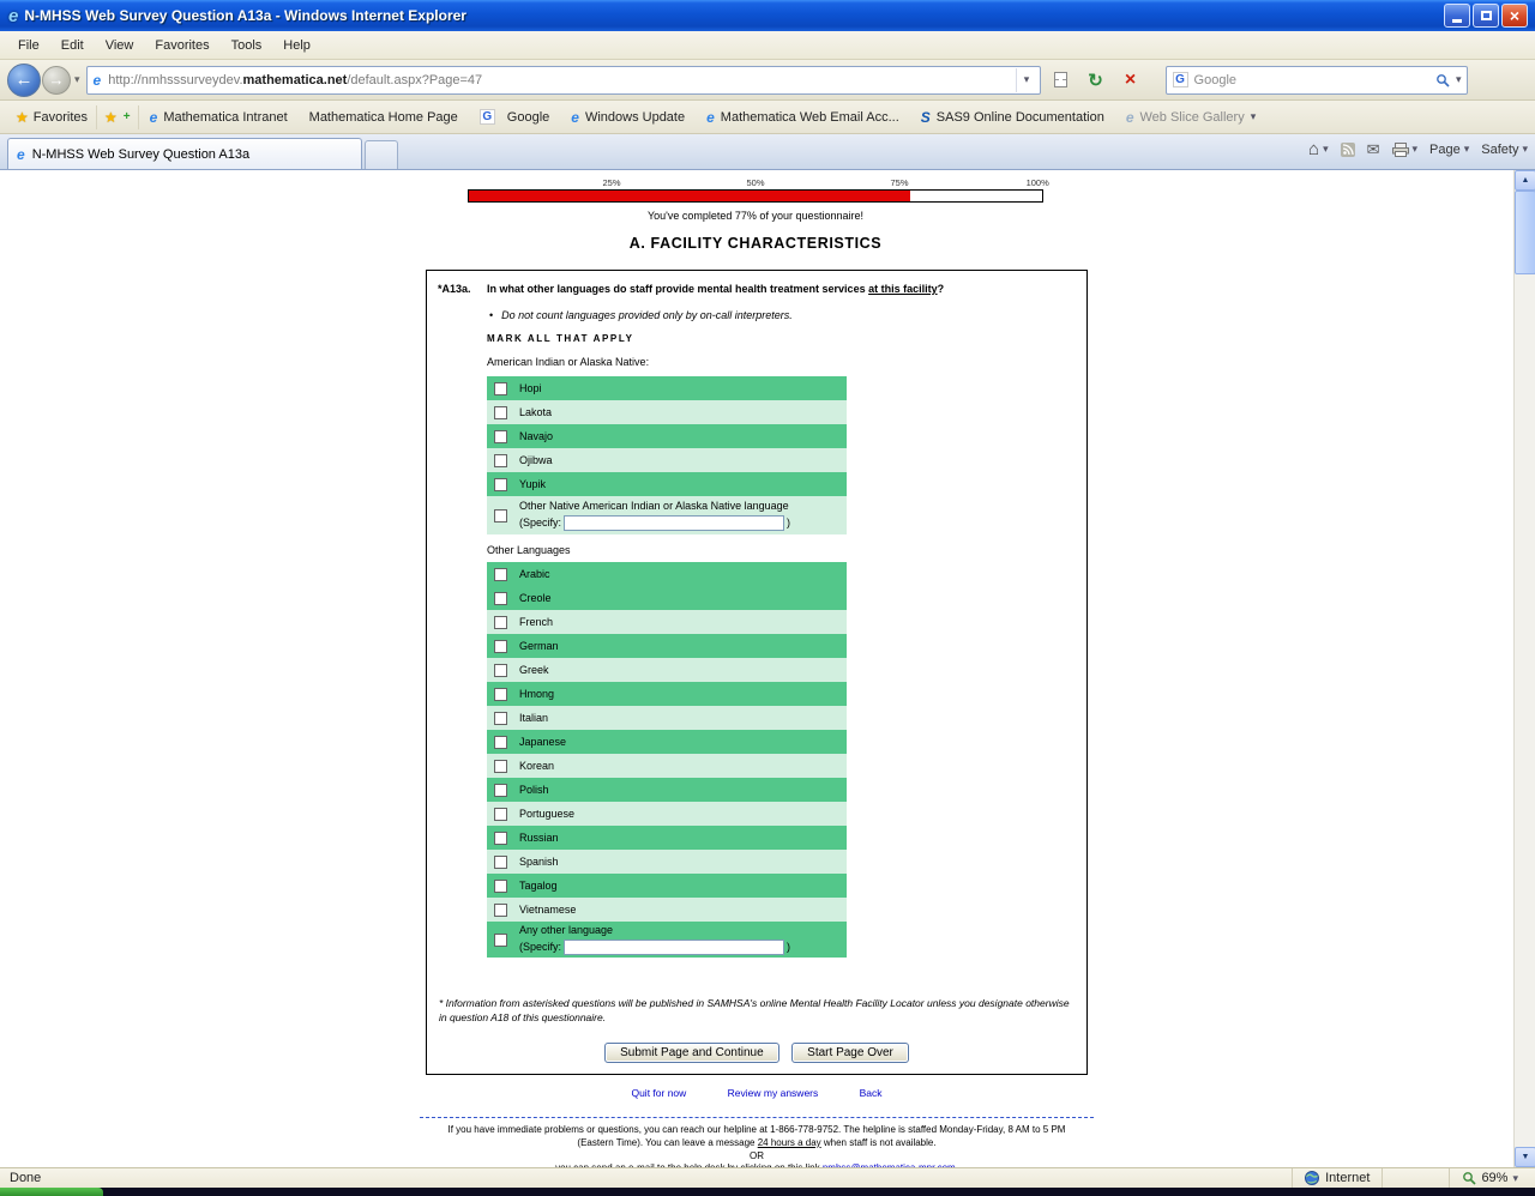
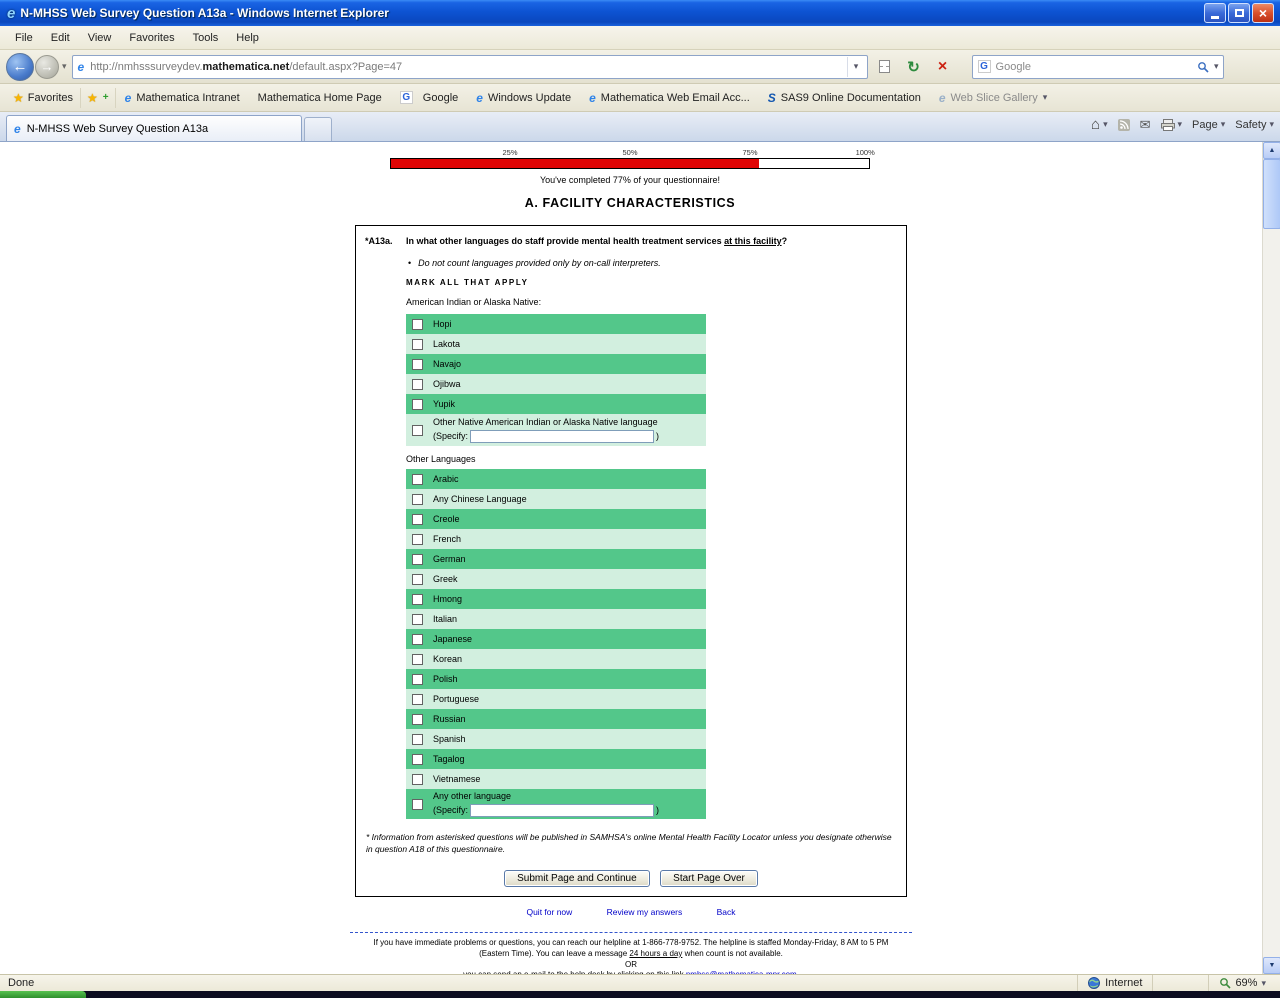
  e
  N-MHSS Web Survey Question A13a - Windows Internet Explorer
  ×
  File
  Edit
  View
  Favorites
  Tools
  Help
  ←
  →
  ▾
  e
  http://nmhsssurveydev.
  mathematica.net
  /default.aspx?Page=47
  ▾
  ↻
  ×
  G
  Google
  ▾
  ★
  Favorites
  ★
  +
  e
  Mathematica Intranet
  Mathematica Home Page
  G
  Google
  e
  Windows Update
  e
  Mathematica Web Email Acc...
  S
  SAS9 Online Documentation
  e
  Web Slice Gallery
  ▾
  e
  N-MHSS Web Survey Question A13a
  ⌂
  ▾
  ✉
  ▾
  Page
  ▾
  Safety
  ▾
  25%
  50%
  75%
  100%
  You've completed 77% of your questionnaire!
  A. FACILITY CHARACTERISTICS
  *A13a.
  In what other languages do staff provide mental health treatment services at this facility?
  • Do not count languages provided only by on-call interpreters.
  MARK ALL THAT APPLY
  American Indian or Alaska Native:
  Hopi
  Lakota
  Navajo
  Ojibwa
  Yupik
  Other Native American Indian or Alaska Native language
  (Specify:
  )
  Other Languages
  Arabic
+ Any Chinese Language
  Creole
  French
  German
  Greek
  Hmong
  Italian
  Japanese
  Korean
  Polish
  Portuguese
  Russian
  Spanish
  Tagalog
  Vietnamese
  Any other language
  (Specify:
  )
  * Information from asterisked questions will be published in SAMHSA's online Mental Health Facility Locator unless you designate otherwise in question A18 of this questionnaire.
  Submit Page and Continue Start Page Over
  Quit for now Review my answers Back
  If you have immediate problems or questions, you can reach our helpline at 1-866-778-9752. The helpline is staffed Monday-Friday, 8 AM to 5 PM
- (Eastern Time). You can leave a message 24 hours a day when staff is not available.
+ (Eastern Time). You can leave a message 24 hours a day when count is not available.
  OR
  Done
  Internet
  69%
  ▾
